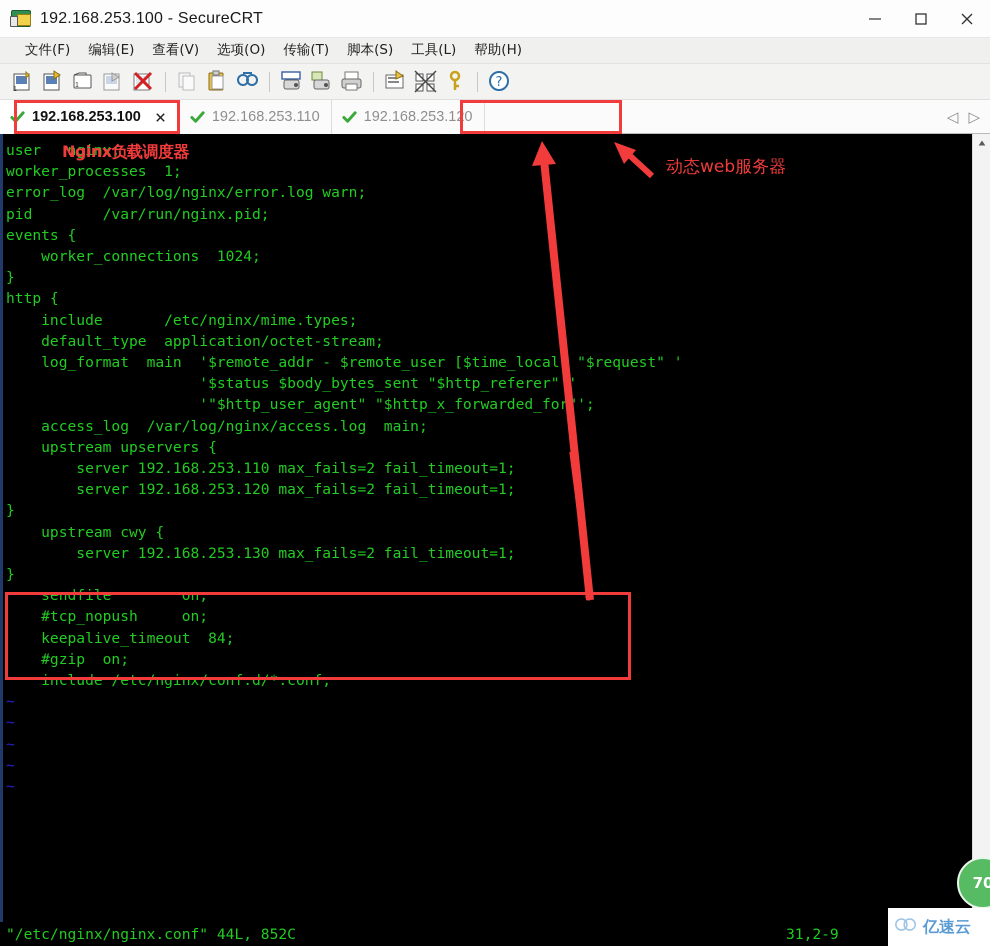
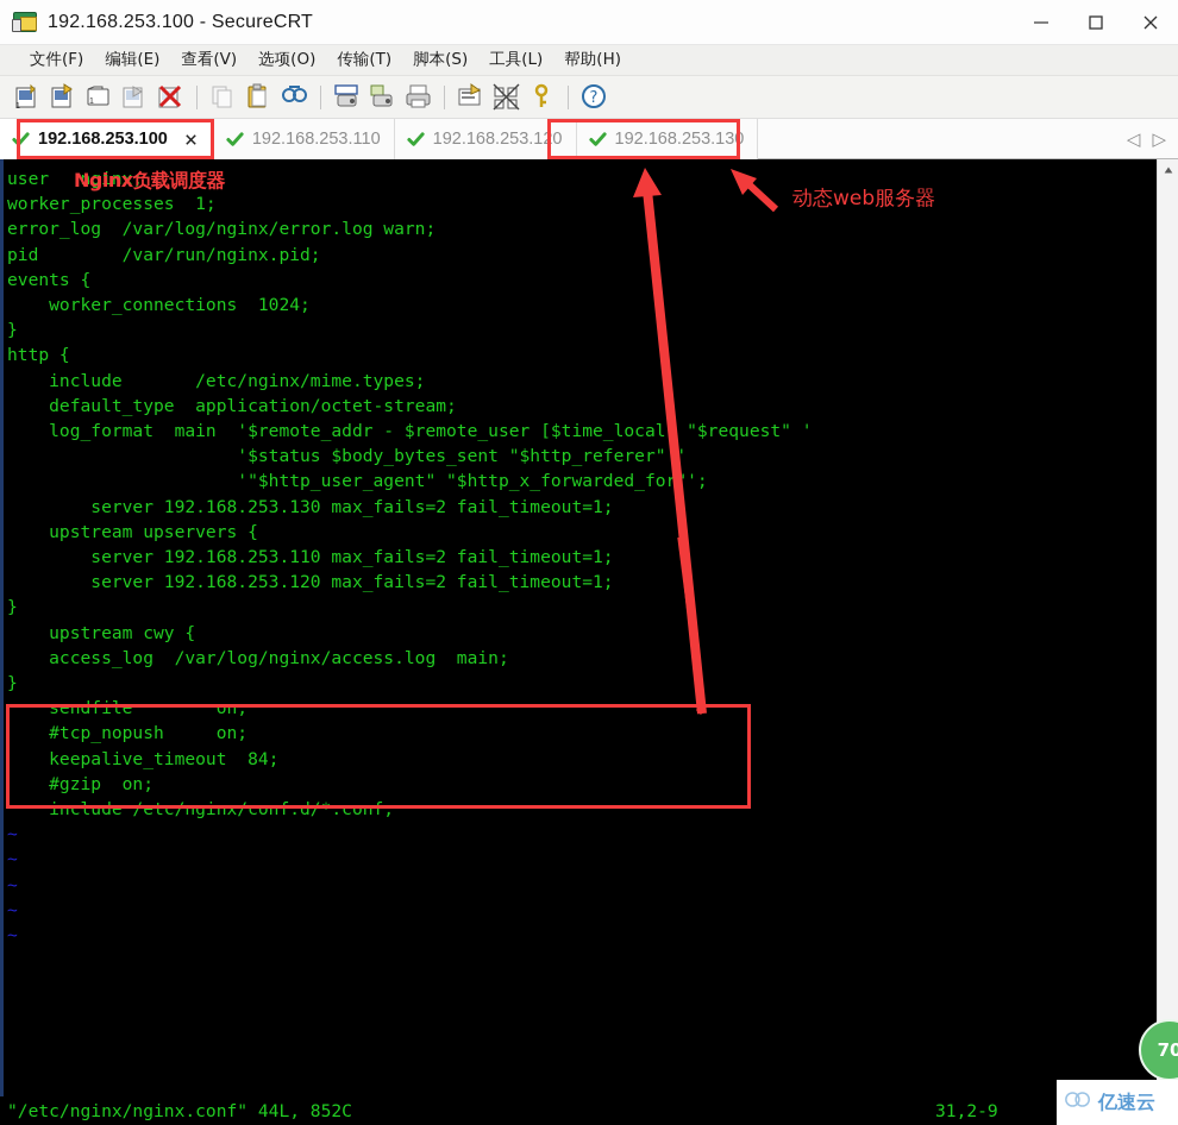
  192.168.253.100 - SecureCRT
  文件(F)
  编辑(E)
  查看(V)
  选项(O)
  传输(T)
  脚本(S)
  工具(L)
  帮助(H)
  ?
  192.168.253.100
  192.168.253.110
  192.168.253.120
+ 192.168.253.130
  ◁
  ▷
  user nginx;
  worker_processes 1;
  error_log /var/log/nginx/error.log warn;
  pid /var/run/nginx.pid;
  events {
  worker_connections 1024;
  }
  http {
  include /etc/nginx/mime.types;
  default_type application/octet-stream;
  log_format main '$remote_addr - $remote_user [$time_local "$request" '
  '$status $body_bytes_sent "$http_referer" '
  '"$http_user_agent" "$http_x_forwarded_for';
- access_log /var/log/nginx/access.log main;
+ server 192.168.253.130 max_fails=2 fail_timeout=1;
  upstream upservers {
  server 192.168.253.110 max_fails=2 fail_timeout=1;
  server 192.168.253.120 max_fails=2 fail_timeout=1;
  }
  upstream cwy {
- server 192.168.253.130 max_fails=2 fail_timeout=1;
+ access_log /var/log/nginx/access.log main;
  }
  sendfile on;
  #tcp_nopush on;
  keepalive_timeout 84;
  #gzip on;
  include /etc/nginx/conf.d/*.conf;
  ~
  ~
  ~
  ~
  ~
  "/etc/nginx/nginx.conf" 44L, 852C
  31,2-9
  Nginx负载调度器
  动态web服务器
  70
  亿速云
